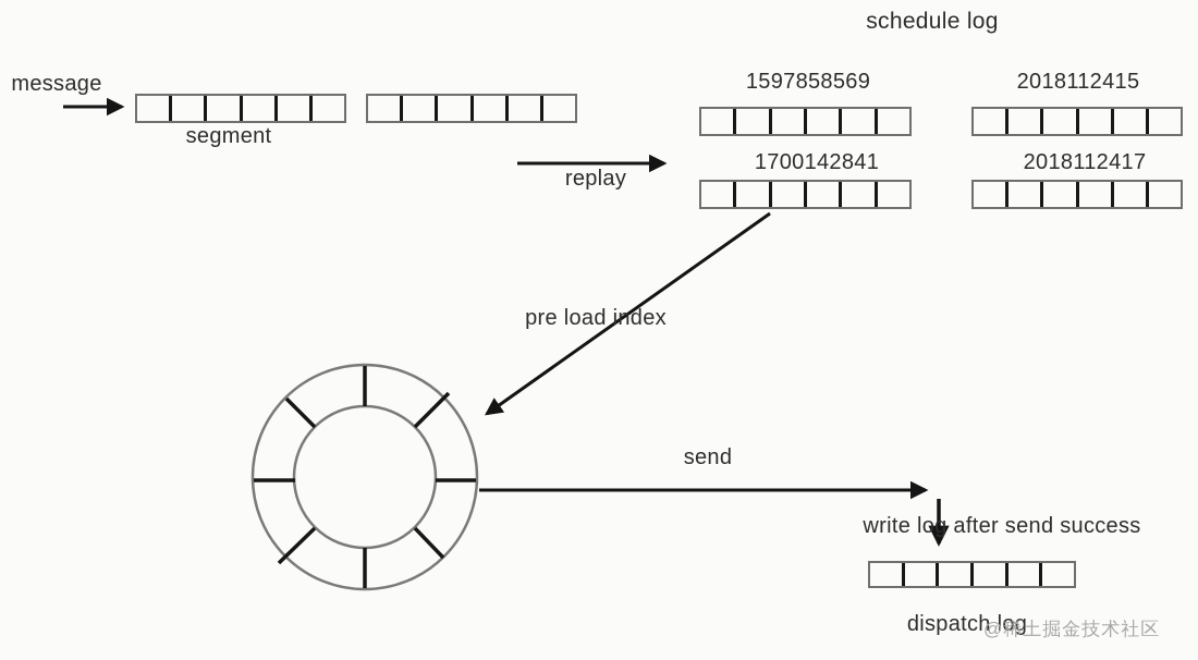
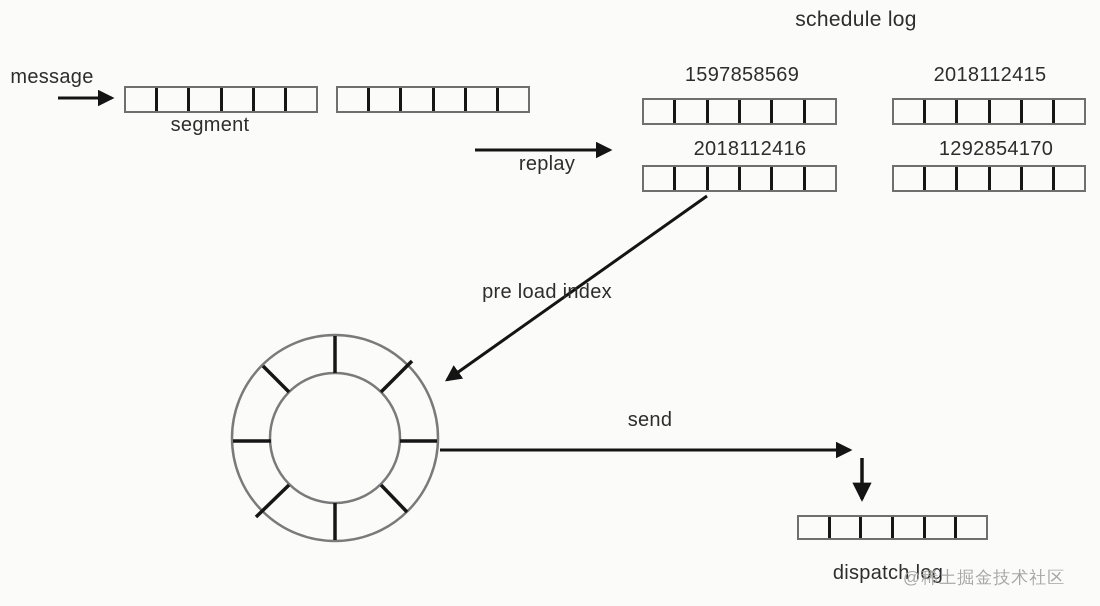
  schedule log
  message
  segment
  replay
  1597858569
  2018112415
- 1700142841
+ 2018112416
- 2018112417
+ 1292854170
  pre load index
  send
- write log after send success
  dispatch log
  @稀土掘金技术社区
